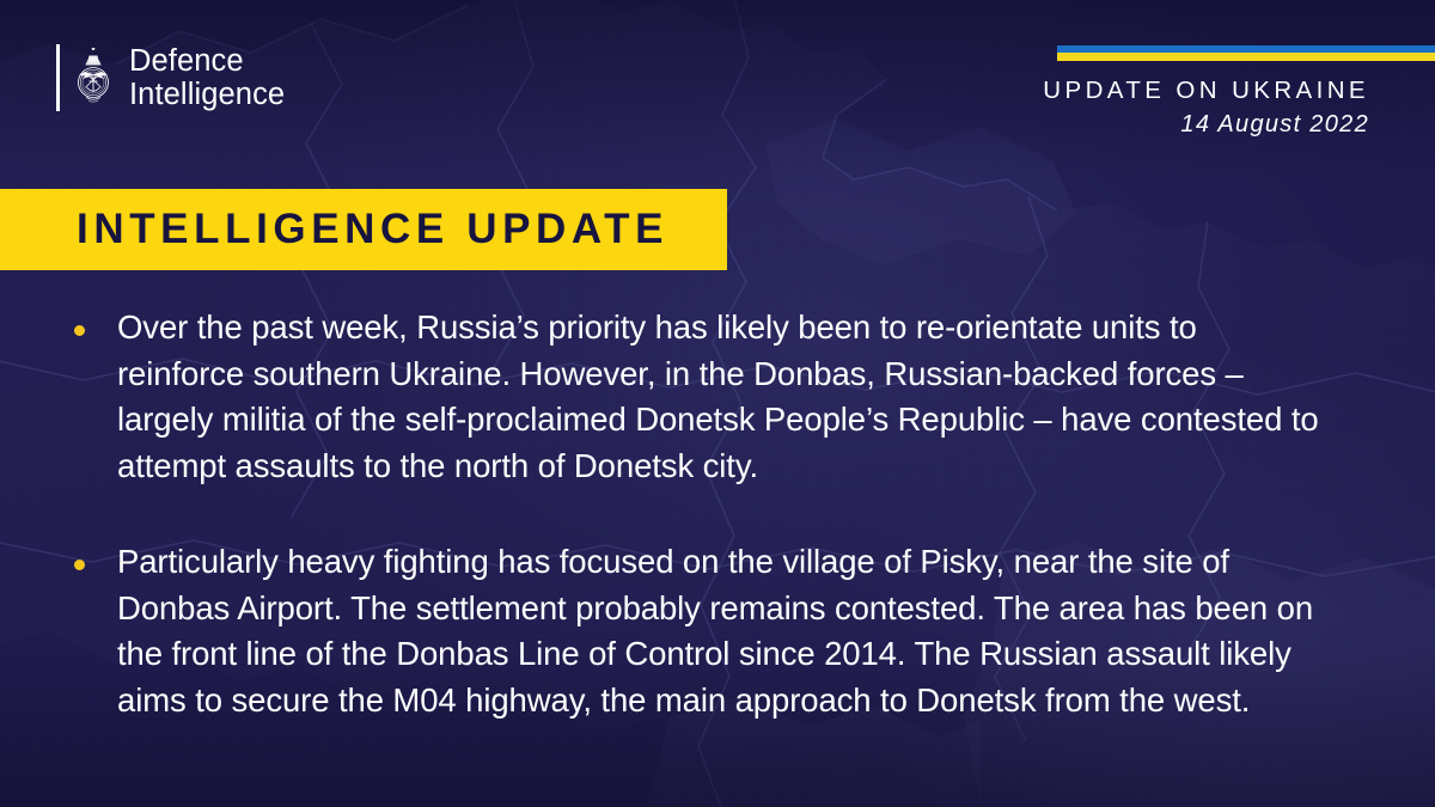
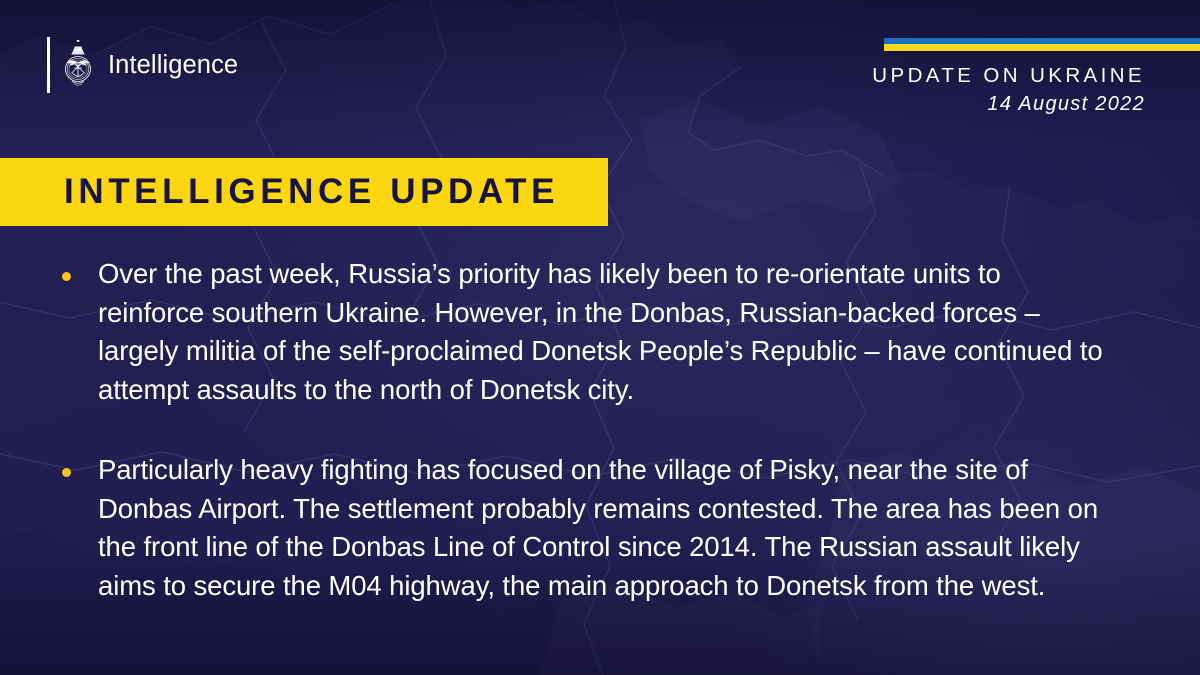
- Defence
  Intelligence
  UPDATE ON UKRAINE
  14 August 2022
  INTELLIGENCE UPDATE
- Over the past week, Russia’s priority has likely been to re-orientate units to reinforce southern Ukraine. However, in the Donbas, Russian-backed forces – largely militia of the self-proclaimed Donetsk People’s Republic – have contested to attempt assaults to the north of Donetsk city.
+ Over the past week, Russia’s priority has likely been to re-orientate units to reinforce southern Ukraine. However, in the Donbas, Russian-backed forces – largely militia of the self-proclaimed Donetsk People’s Republic – have continued to attempt assaults to the north of Donetsk city.
  Particularly heavy fighting has focused on the village of Pisky, near the site of Donbas Airport. The settlement probably remains contested. The area has been on the front line of the Donbas Line of Control since 2014. The Russian assault likely aims to secure the M04 highway, the main approach to Donetsk from the west.
